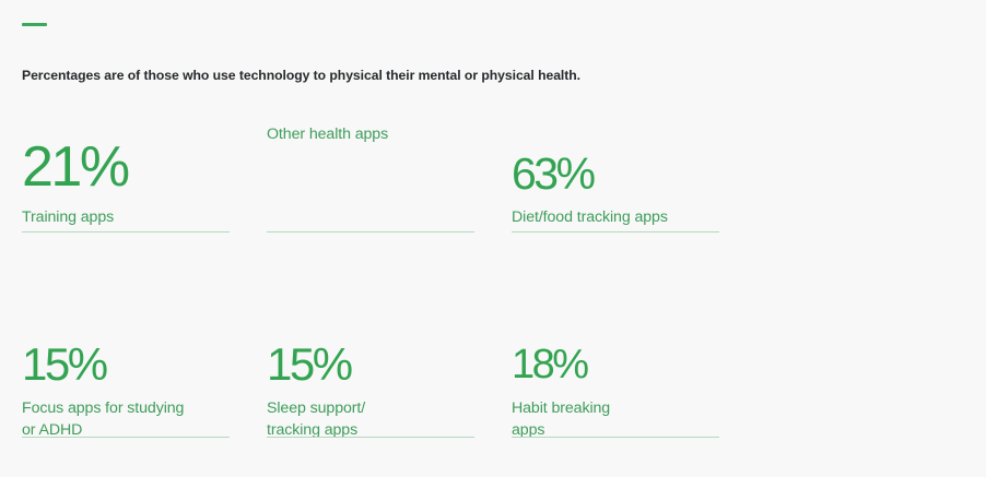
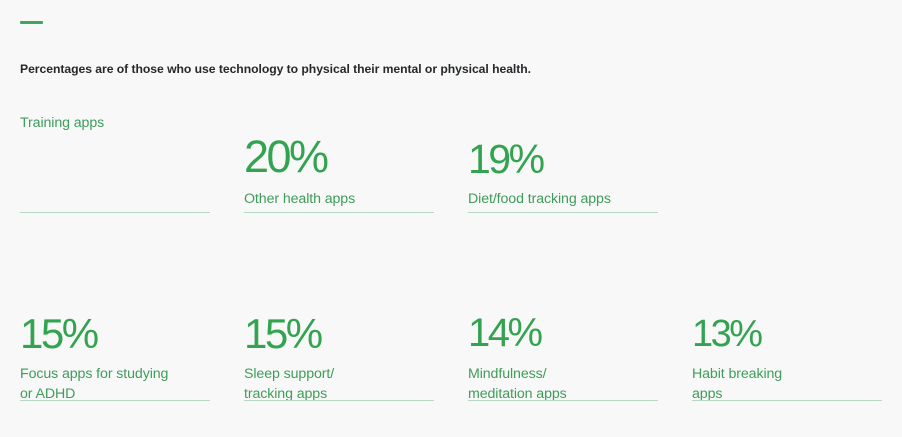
  Percentages are of those who use technology to physical their mental or physical health.
- 21%
  Training apps
+ 20%
  Other health apps
- 63%
+ 19%
  Diet/food tracking apps
  15%
  Focus apps for studying
  or ADHD
  15%
  Sleep support/
  tracking apps
+ 14%
+ Mindfulness/
+ meditation apps
- 18%
+ 13%
  Habit breaking
  apps
